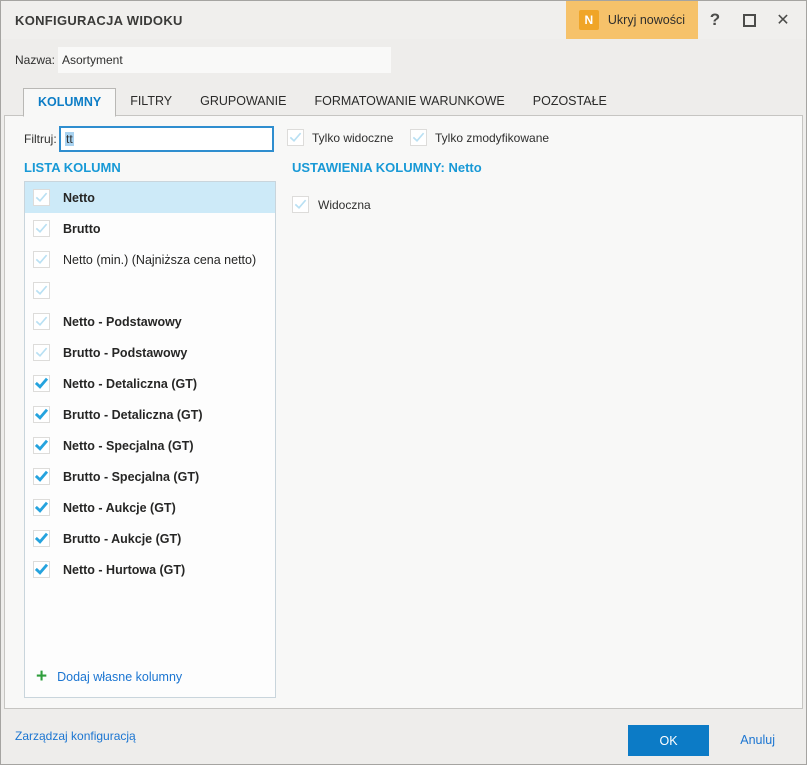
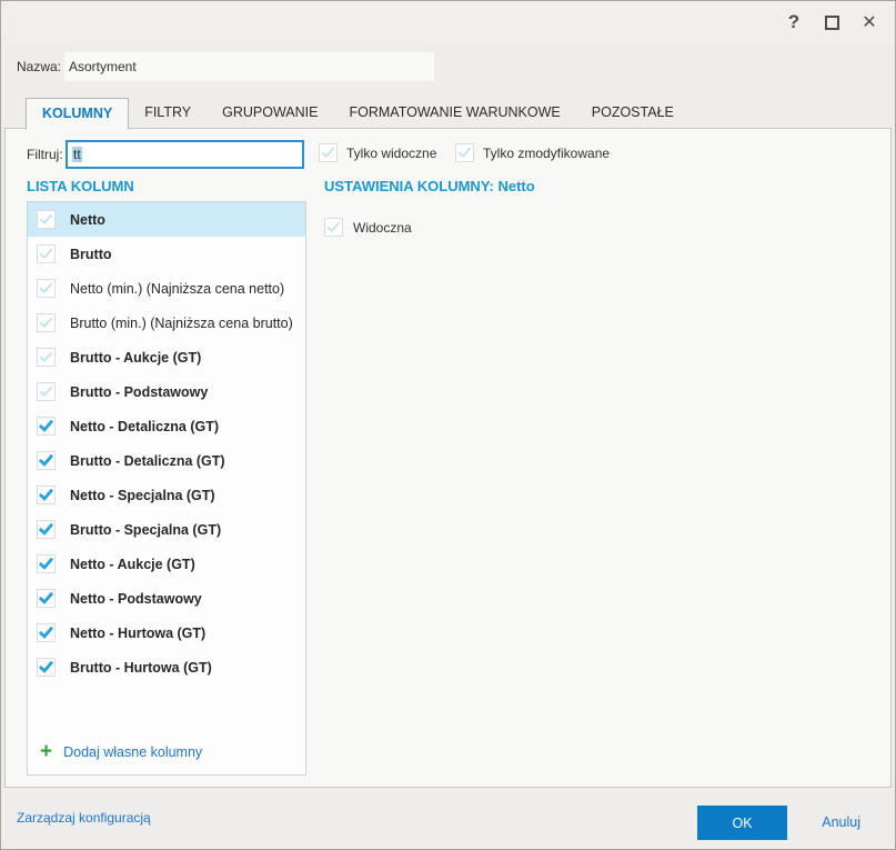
- KONFIGURACJA WIDOKU
- N
- Ukryj nowości
  ?
  ✕
  Nazwa:
  Asortyment
  KOLUMNY
  FILTRY
  GRUPOWANIE
  FORMATOWANIE WARUNKOWE
  POZOSTAŁE
  Filtruj:
  tt
  Tylko widoczne
  Tylko zmodyfikowane
  LISTA KOLUMN
  USTAWIENIA KOLUMNY: Netto
  Netto
  Brutto
  Netto (min.) (Najniższa cena netto)
+ Brutto (min.) (Najniższa cena brutto)
- Netto - Podstawowy
+ Brutto - Aukcje (GT)
  Brutto - Podstawowy
  Netto - Detaliczna (GT)
  Brutto - Detaliczna (GT)
  Netto - Specjalna (GT)
  Brutto - Specjalna (GT)
  Netto - Aukcje (GT)
- Brutto - Aukcje (GT)
+ Netto - Podstawowy
  Netto - Hurtowa (GT)
+ Brutto - Hurtowa (GT)
  +
  Dodaj własne kolumny
  Widoczna
  Zarządzaj konfiguracją
  OK
  Anuluj
